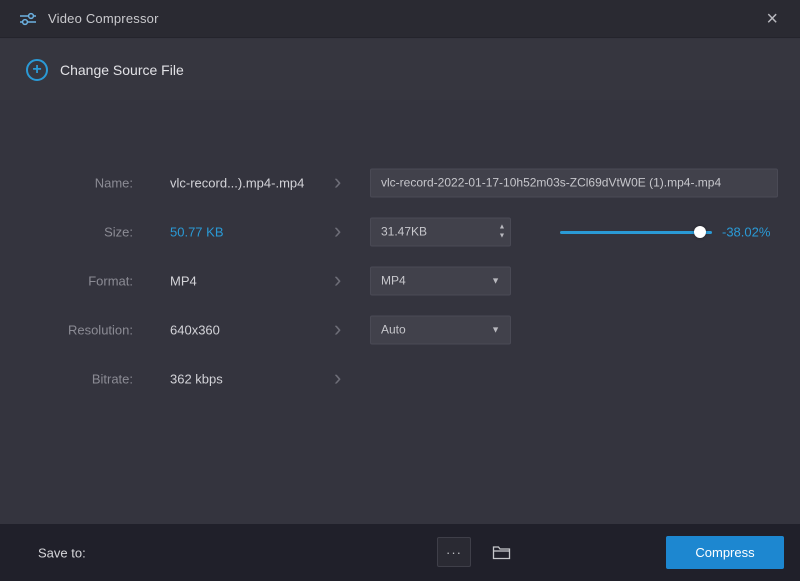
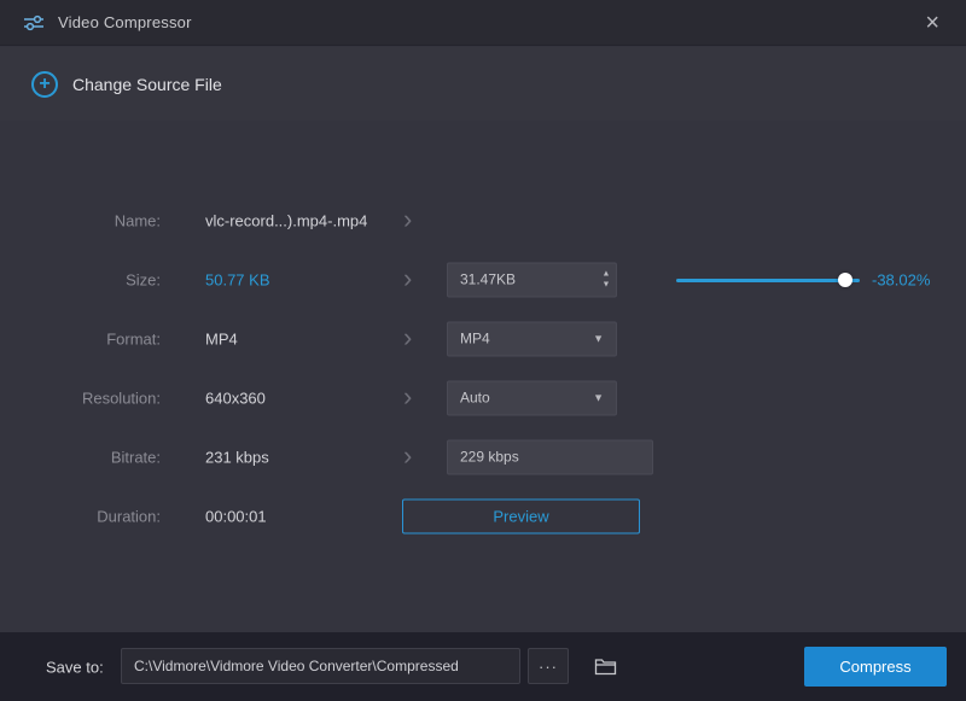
  Video Compressor
  ×
  +
  Change Source File
  Name:
  vlc-record...).mp4-.mp4
  ›
- vlc-record-2022-01-17-10h52m03s-ZCl69dVtW0E (1).mp4-.mp4
  Size:
  50.77 KB
  ›
  31.47KB
  -38.02%
  Format:
  MP4
  ›
  MP4
  ▼
  Resolution:
  640x360
  ›
  Auto
  ▼
  Bitrate:
- 362 kbps
+ 231 kbps
  ›
+ 229 kbps
+ Duration:
+ 00:00:01
+ Preview
  Save to:
+ C:\Vidmore\Vidmore Video Converter\Compressed
  ···
  Compress
